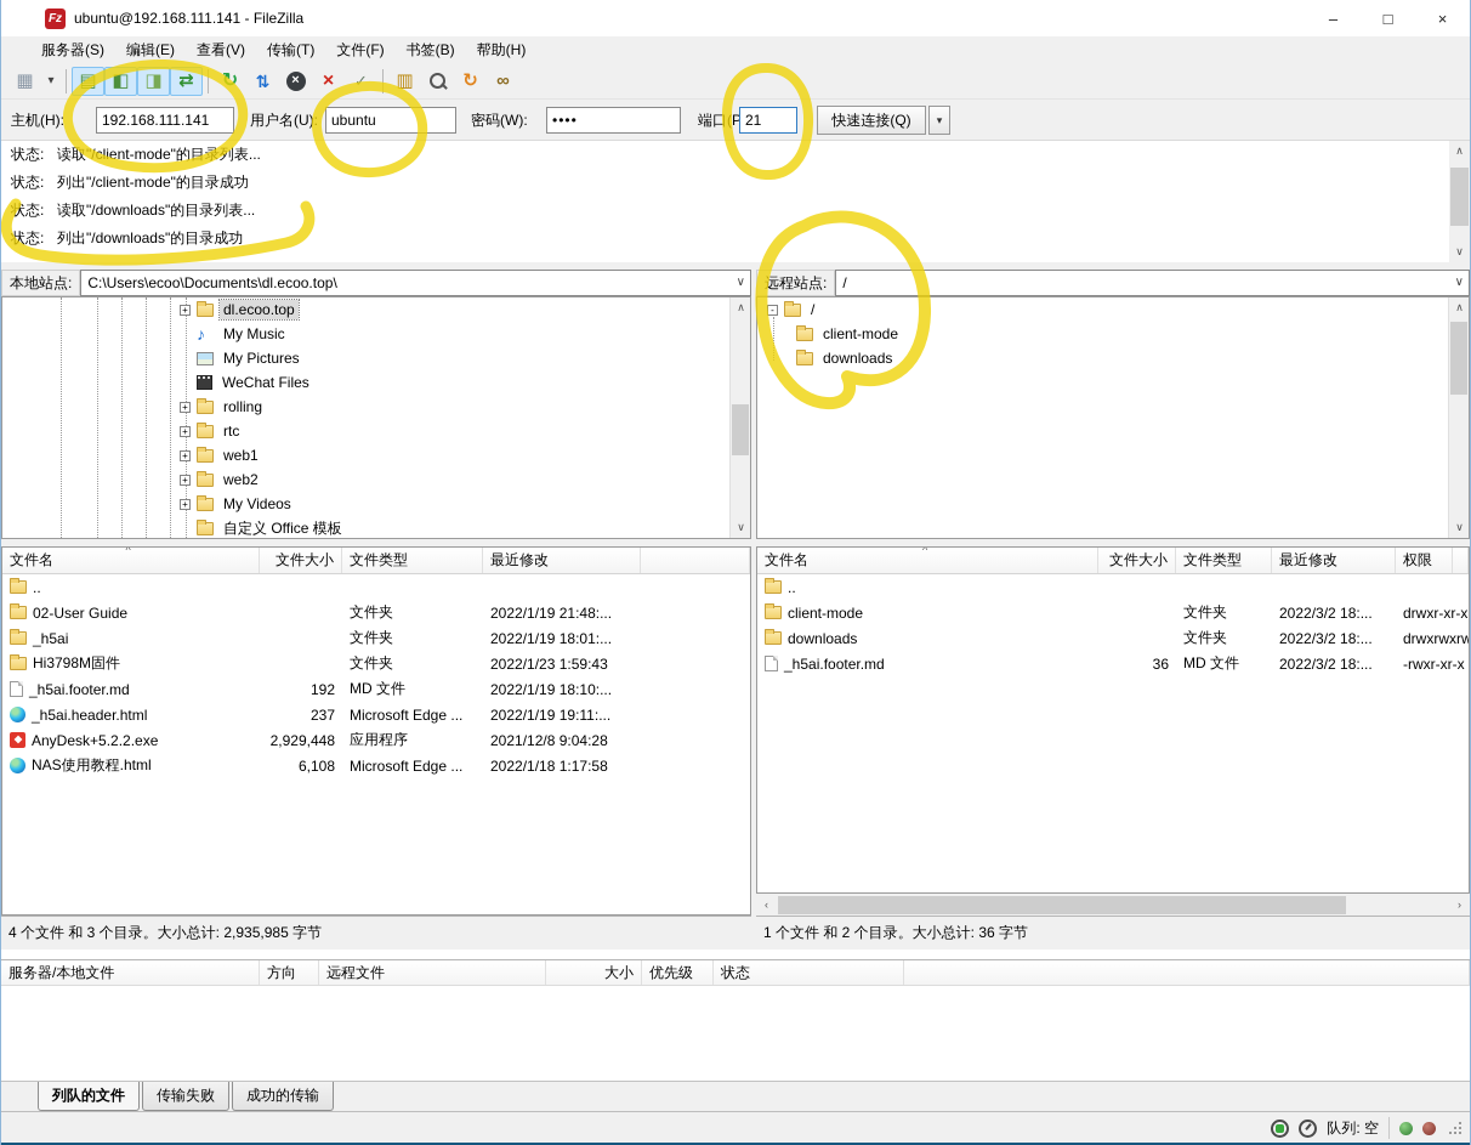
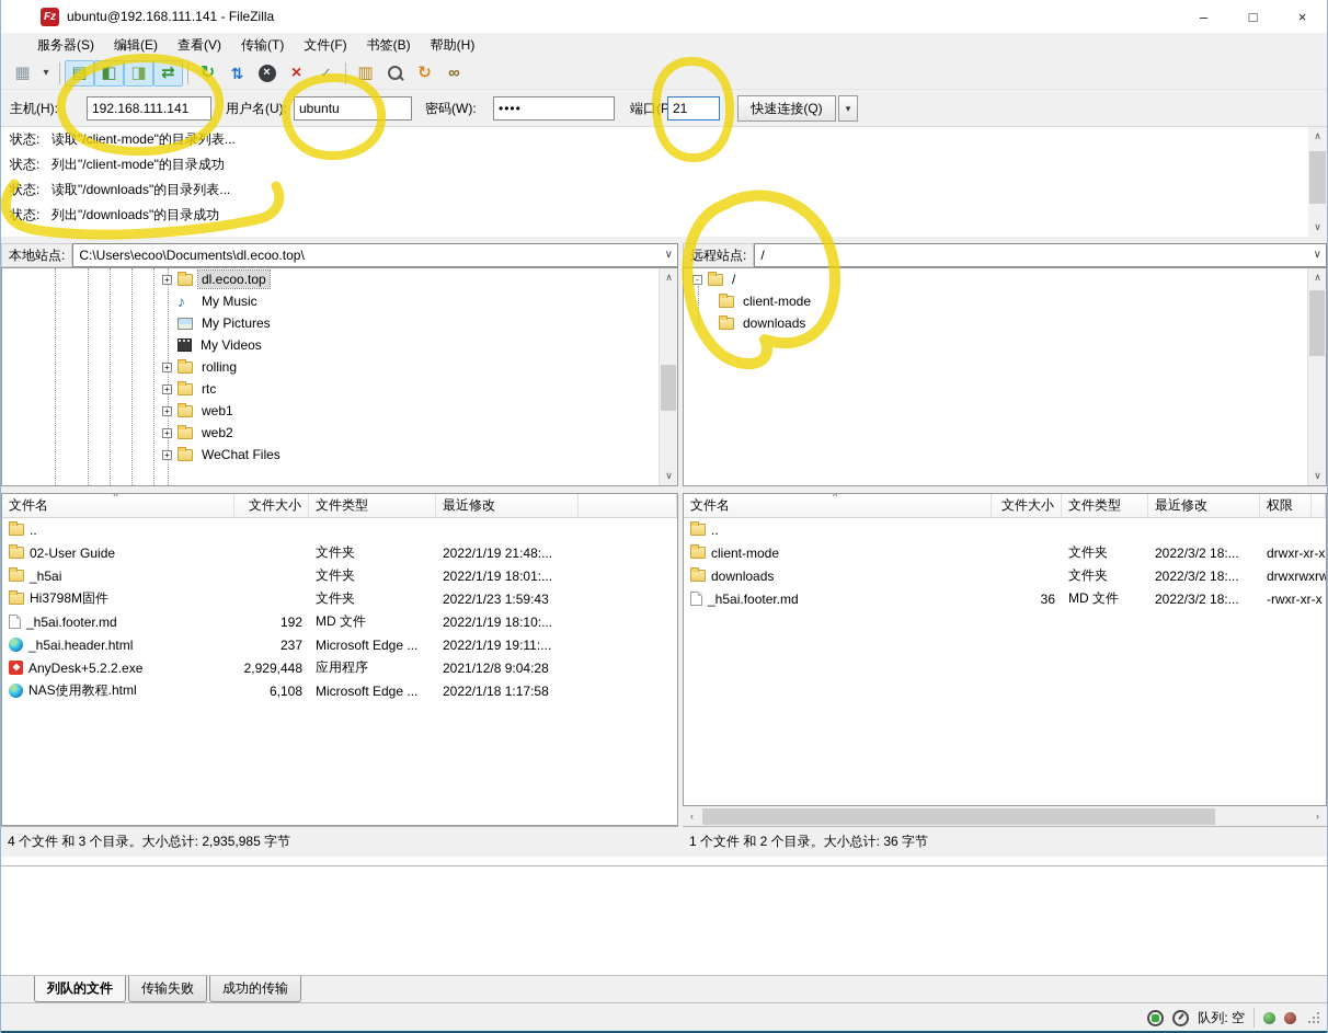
  Fz
  ubuntu@192.168.111.141 - FileZilla
  –
  □
  ×
  服务器(S)
  编辑(E)
  查看(V)
  传输(T)
  文件(F)
  书签(B)
  帮助(H)
  ▦
  ▾
  ▤
  ◧
  ◨
  ⇄
  ↻
  ⇅
  ×
  ×
  ✓
  ▥
  ↻
  ∞
  主机(H):
  192.168.111.141
  用户名(U):
  ubuntu
  密码(W):
  ••••
  21
  快速连接(Q)
  ▾
  状态:
  读取"/client-mode"的目录列表...
  状态:
  列出"/client-mode"的目录成功
  状态:
  读取"/downloads"的目录列表...
  状态:
  列出"/downloads"的目录成功
  ∧
  ∨
  本地站点:
  C:\Users\ecoo\Documents\dl.ecoo.top\
  ∨
  +
  dl.ecoo.top
  ♪
  My Music
  My Pictures
- WeChat Files
+ My Videos
  +
  rolling
  +
  rtc
  +
  web1
  +
  web2
  +
- My Videos
+ WeChat Files
- 自定义 Office 模板
  ∧
  ∨
  远程站点:
  /
  ∨
  -
  /
  client-mode
  downloads
  ∧
  ∨
  文件名
  ^
  文件大小
  文件类型
  最近修改
  ..
  02-User Guide
  文件夹
  2022/1/19 21:48:...
  _h5ai
  文件夹
  2022/1/19 18:01:...
  Hi3798M固件
  文件夹
  2022/1/23 1:59:43
  _h5ai.footer.md
  192
  MD 文件
  2022/1/19 18:10:...
  _h5ai.header.html
  237
  Microsoft Edge ...
  2022/1/19 19:11:...
  AnyDesk+5.2.2.exe
  2,929,448
  应用程序
  2021/12/8 9:04:28
  NAS使用教程.html
  6,108
  Microsoft Edge ...
  2022/1/18 1:17:58
  4 个文件 和 3 个目录。大小总计: 2,935,985 字节
  文件名
  ^
  文件大小
  文件类型
  最近修改
  权限
  ..
  client-mode
  文件夹
  2022/3/2 18:...
  drwxr-xr-x
  downloads
  文件夹
  2022/3/2 18:...
  drwxrwxrw
  _h5ai.footer.md
  36
  MD 文件
  2022/3/2 18:...
  -rwxr-xr-x
  ‹
  ›
  1 个文件 和 2 个目录。大小总计: 36 字节
- 服务器/本地文件
- 方向
- 远程文件
- 大小
- 优先级
- 状态
  列队的文件
  传输失败
  成功的传输
  队列: 空
